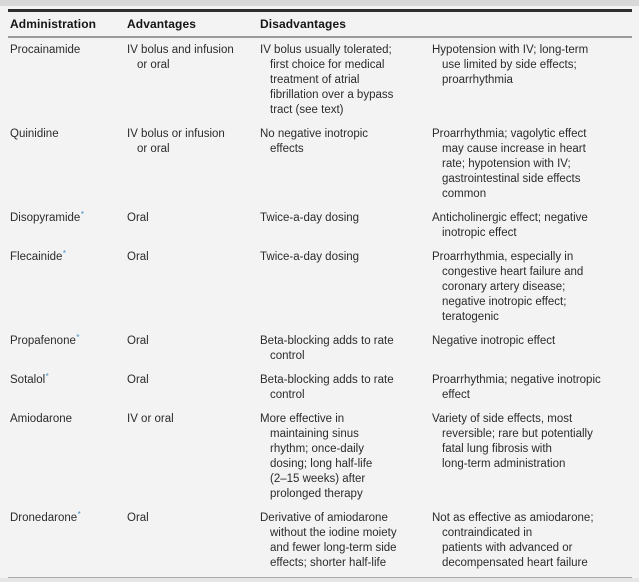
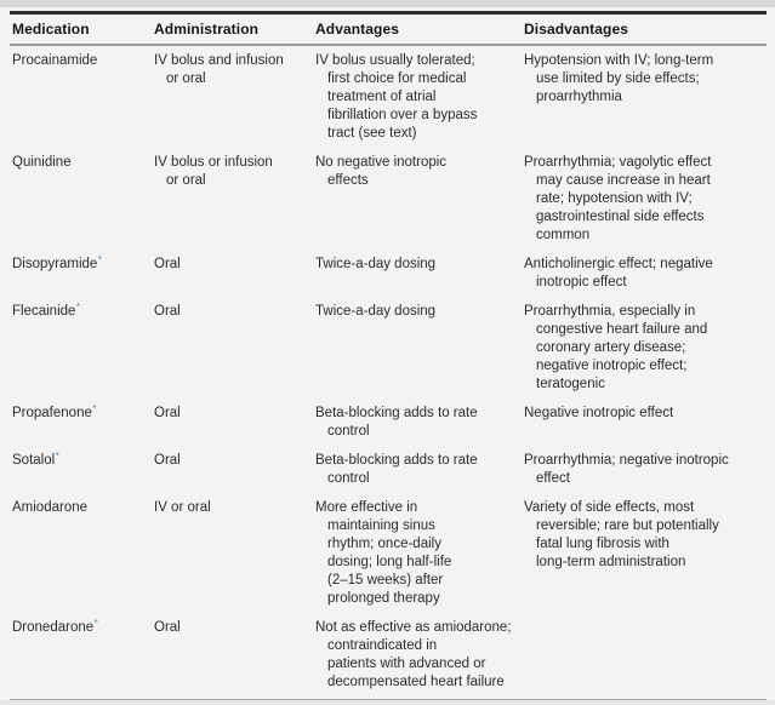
+ Medication
  Administration
  Advantages
  Disadvantages
  Procainamide
  IV bolus and infusion
  or oral
  IV bolus usually tolerated;
  first choice for medical
  treatment of atrial
  fibrillation over a bypass
  tract (see text)
  Hypotension with IV; long-term
  use limited by side effects;
  proarrhythmia
  Quinidine
  IV bolus or infusion
  or oral
  No negative inotropic
  effects
  Proarrhythmia; vagolytic effect
  may cause increase in heart
  rate; hypotension with IV;
  gastrointestinal side effects
  common
  Disopyramide*
  Oral
  Twice-a-day dosing
  Anticholinergic effect; negative
  inotropic effect
  Flecainide*
  Oral
  Twice-a-day dosing
  Proarrhythmia, especially in
  congestive heart failure and
  coronary artery disease;
  negative inotropic effect;
  teratogenic
  Propafenone*
  Oral
  Beta-blocking adds to rate
  control
  Negative inotropic effect
  Sotalol*
  Oral
  Beta-blocking adds to rate
  control
  Proarrhythmia; negative inotropic
  effect
  Amiodarone
  IV or oral
  More effective in
  maintaining sinus
  rhythm; once-daily
  dosing; long half-life
  (2–15 weeks) after
  prolonged therapy
  Variety of side effects, most
  reversible; rare but potentially
  fatal lung fibrosis with
  long-term administration
  Dronedarone*
  Oral
- Derivative of amiodarone
- without the iodine moiety
- and fewer long-term side
- effects; shorter half-life
  Not as effective as amiodarone;
  contraindicated in
  patients with advanced or
  decompensated heart failure
